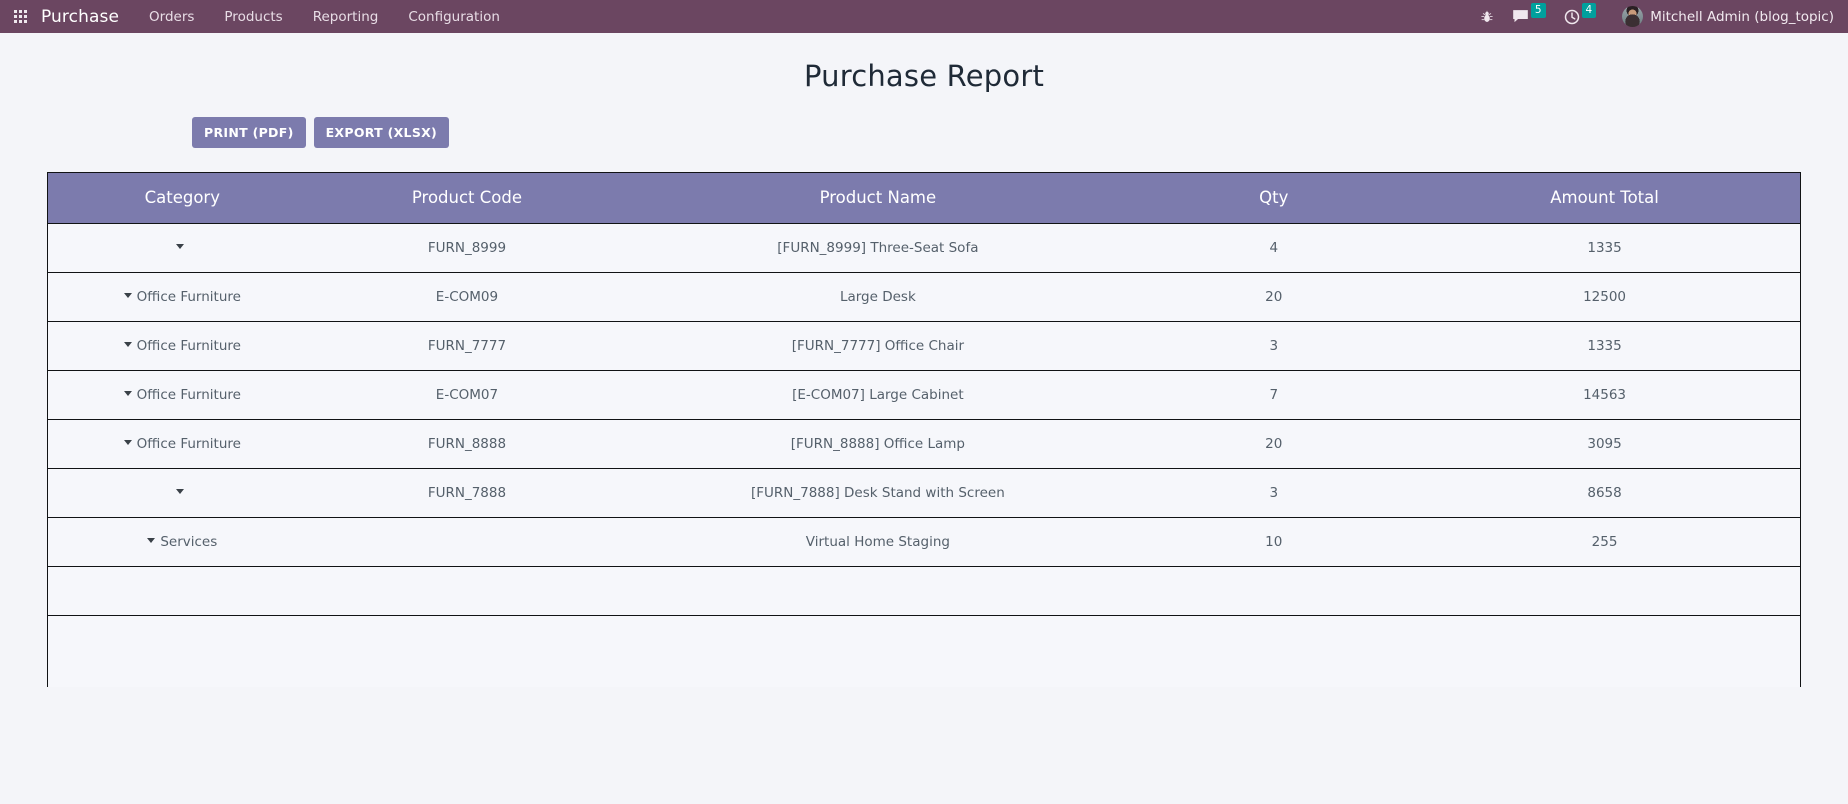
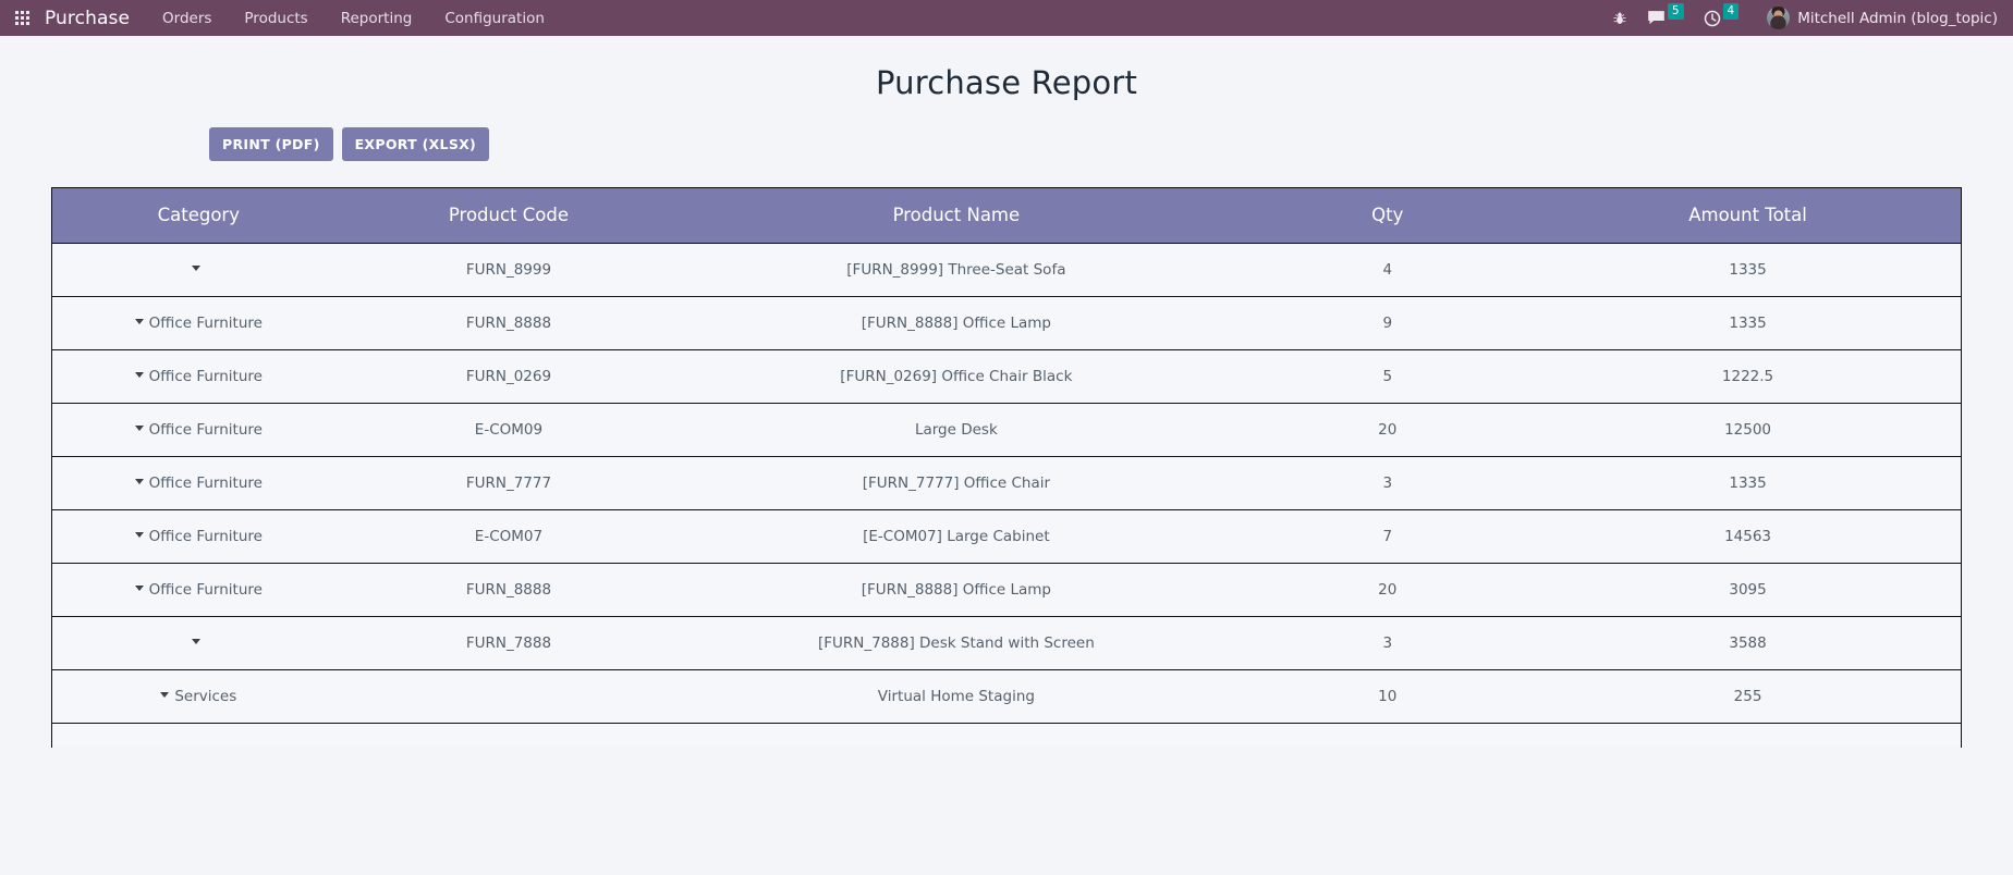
  Purchase
  Orders
  Products
  Reporting
  Configuration
  5
  4
  Mitchell Admin (blog_topic)
  Purchase Report
  PRINT (PDF)
  EXPORT (XLSX)
  Category	Product Code	Product Name	Qty	Amount Total
  	FURN_8999	[FURN_8999] Three-Seat Sofa	4	1335
+ Office Furniture	FURN_8888	[FURN_8888] Office Lamp	9	1335
+ Office Furniture	FURN_0269	[FURN_0269] Office Chair Black	5	1222.5
  Office Furniture	E-COM09	Large Desk	20	12500
  Office Furniture	FURN_7777	[FURN_7777] Office Chair	3	1335
  Office Furniture	E-COM07	[E-COM07] Large Cabinet	7	14563
  Office Furniture	FURN_8888	[FURN_8888] Office Lamp	20	3095
- 	FURN_7888	[FURN_7888] Desk Stand with Screen	3	8658
+ 	FURN_7888	[FURN_7888] Desk Stand with Screen	3	3588
  Services		Virtual Home Staging	10	255
